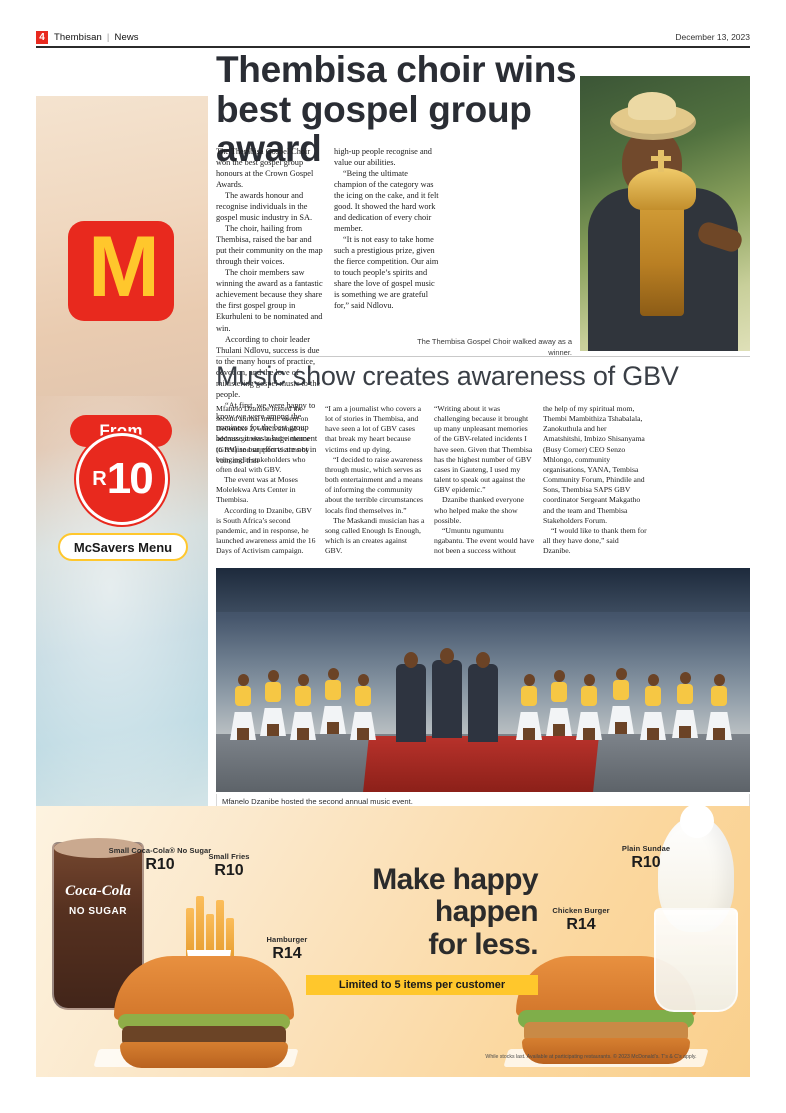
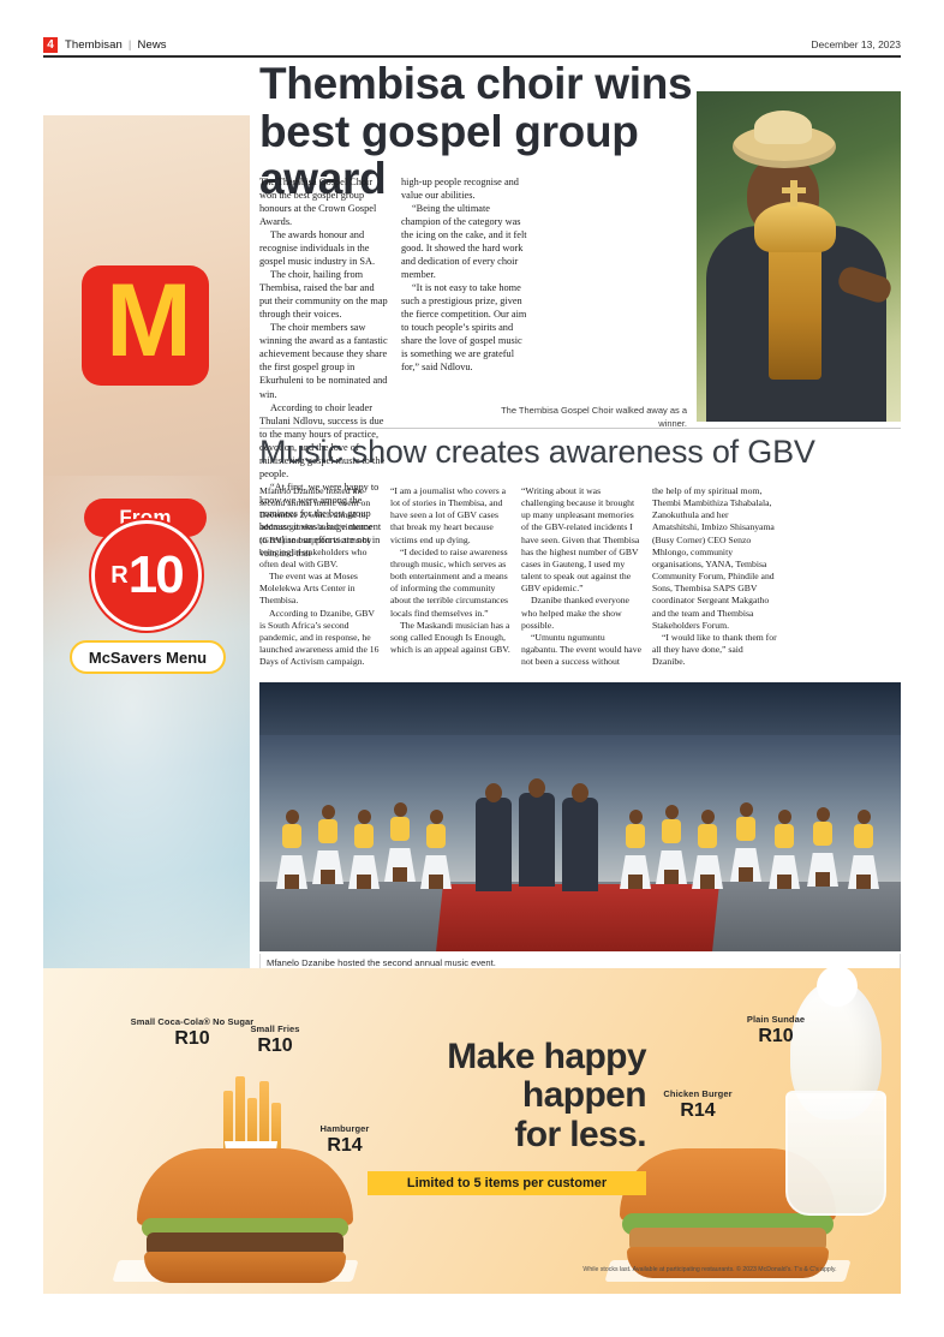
  4
  Thembisan | News
  December 13, 2023
  M
  From
  R
  10
  McSavers Menu
  Thembisa choir wins best gospel group award
  The Thembisa Gospel Choir won the best gospel group honours at the Crown Gospel Awards.
  The awards honour and recognise individuals in the gospel music industry in SA.
  The choir, hailing from Thembisa, raised the bar and put their community on the map through their voices.
  The choir members saw winning the award as a fantastic achievement because they share the first gospel group in Ekurhuleni to be nominated and win.
  According to choir leader Thulani Ndlovu, success is due to the many hours of practice, devotion, and the love of ministering gospel music to the people.
  “At first, we were happy to know we were among the nominees for the best group because it was a huge moment to realise our efforts are not in vain and that
  high-up people recognise and value our abilities.
  “Being the ultimate champion of the category was the icing on the cake, and it felt good. It showed the hard work and dedication of every choir member.
  “It is not easy to take home such a prestigious prize, given the fierce competition. Our aim to touch people’s spirits and share the love of gospel music is something we are grateful for,” said Ndlovu.
  The Thembisa Gospel Choir walked away as a winner.
  Music show creates awareness of GBV
  Mfanelo Dzanibe hosted the second annual music event on December 2, which aimed to address gender-based violence (GBV) and support victims by bringing in stakeholders who often deal with GBV.
  The event was at Moses Molelekwa Arts Center in Thembisa.
  According to Dzanibe, GBV is South Africa’s second pandemic, and in response, he launched awareness amid the 16 Days of Activism campaign.
  “I am a journalist who covers a lot of stories in Thembisa, and have seen a lot of GBV cases that break my heart because victims end up dying.
  “I decided to raise awareness through music, which serves as both entertainment and a means of informing the community about the terrible circumstances locals find themselves in.”
- The Maskandi musician has a song called Enough Is Enough, which is an creates against GBV.
+ The Maskandi musician has a song called Enough Is Enough, which is an appeal against GBV.
  “Writing about it was challenging because it brought up many unpleasant memories of the GBV-related incidents I have seen. Given that Thembisa has the highest number of GBV cases in Gauteng, I used my talent to speak out against the GBV epidemic.”
  Dzanibe thanked everyone who helped make the show possible.
  “Umuntu ngumuntu ngabantu. The event would have not been a success without
  the help of my spiritual mom, Thembi Mambithiza Tshabalala, Zanokuthula and her Amatshitshi, Imbizo Shisanyama (Busy Corner) CEO Senzo Mhlongo, community organisations, YANA, Tembisa Community Forum, Phindile and Sons, Thembisa SAPS GBV coordinator Sergeant Makgatho and the team and Thembisa Stakeholders Forum.
  “I would like to thank them for all they have done,” said Dzanibe.
  Mfanelo Dzanibe hosted the second annual music event.
- Coca-Cola
- NO SUGAR
  Make happy
  happen
  for less.
  Limited to 5 items per customer
  Small Coca-Cola® No Sugar
  R10
  Small Fries
  R10
  Hamburger
  R14
  Plain Sundae
  R10
  Chicken Burger
  R14
